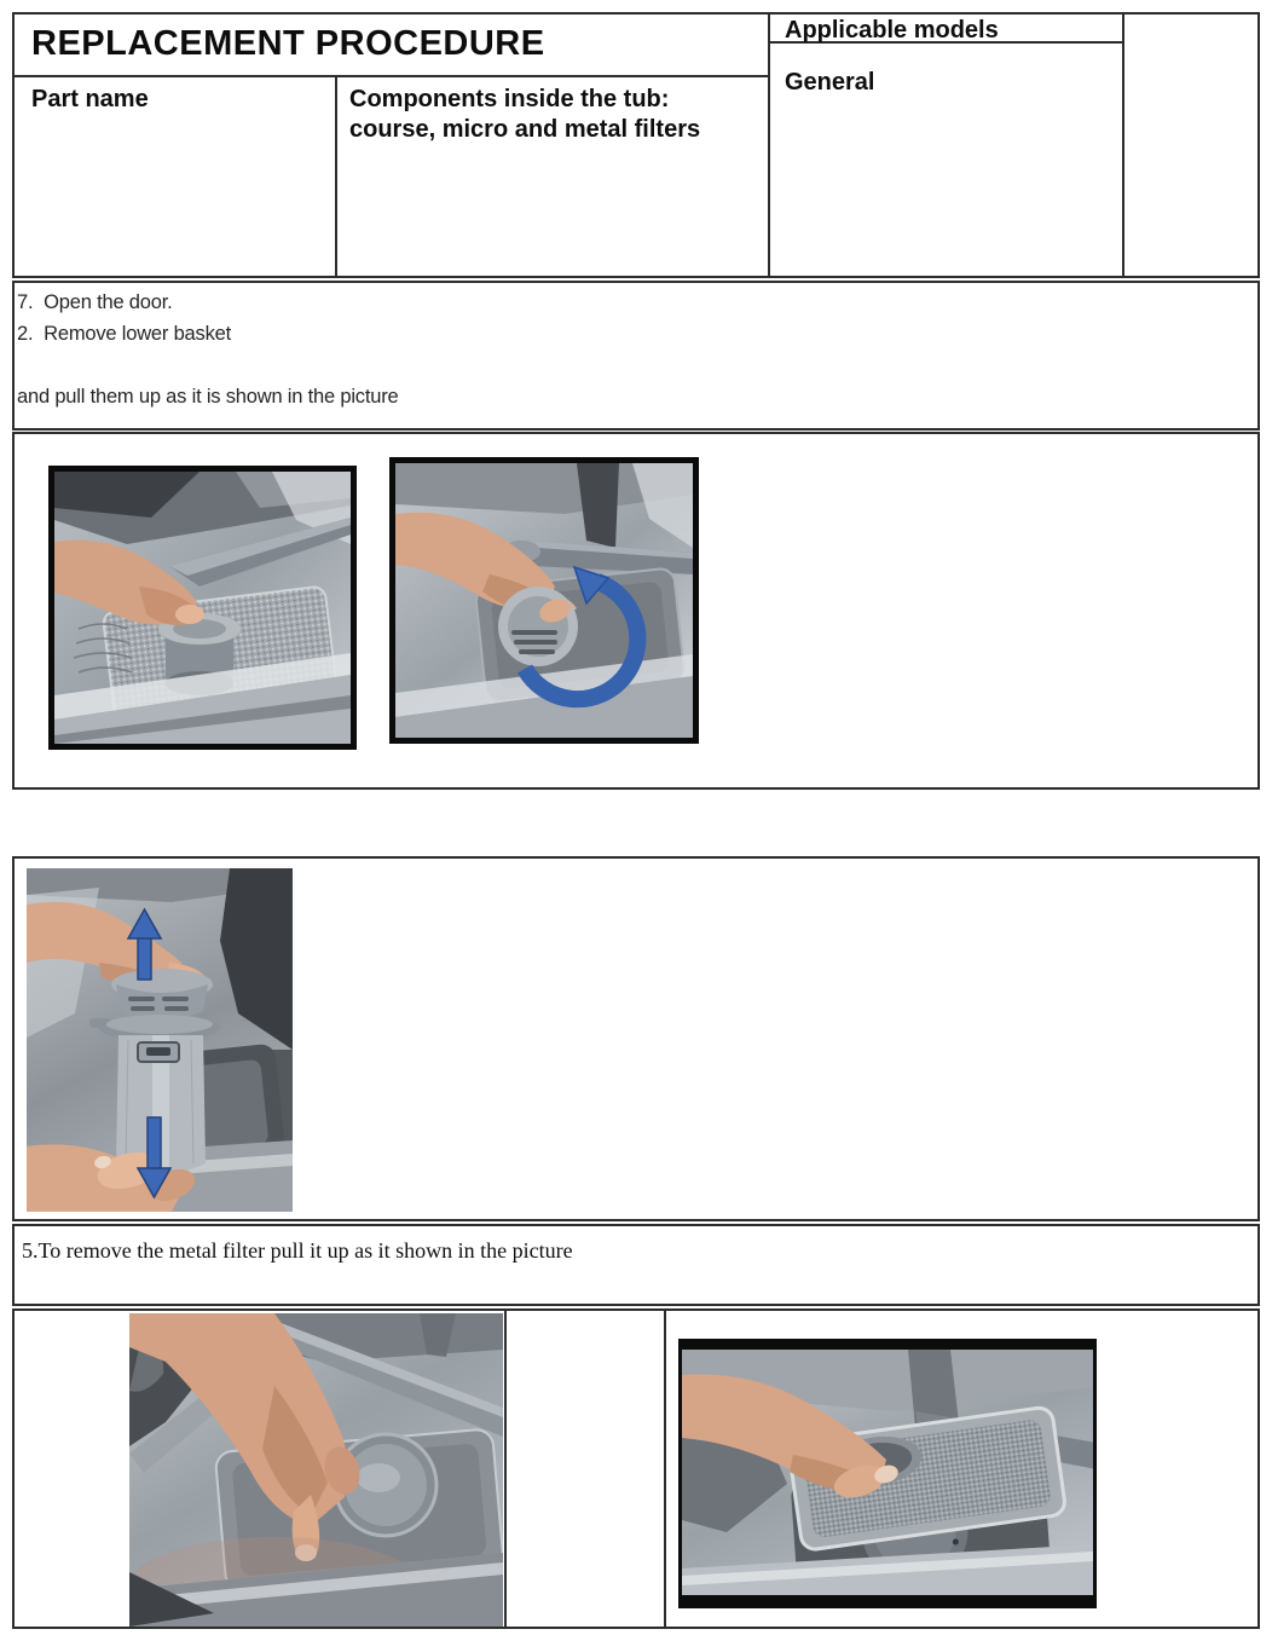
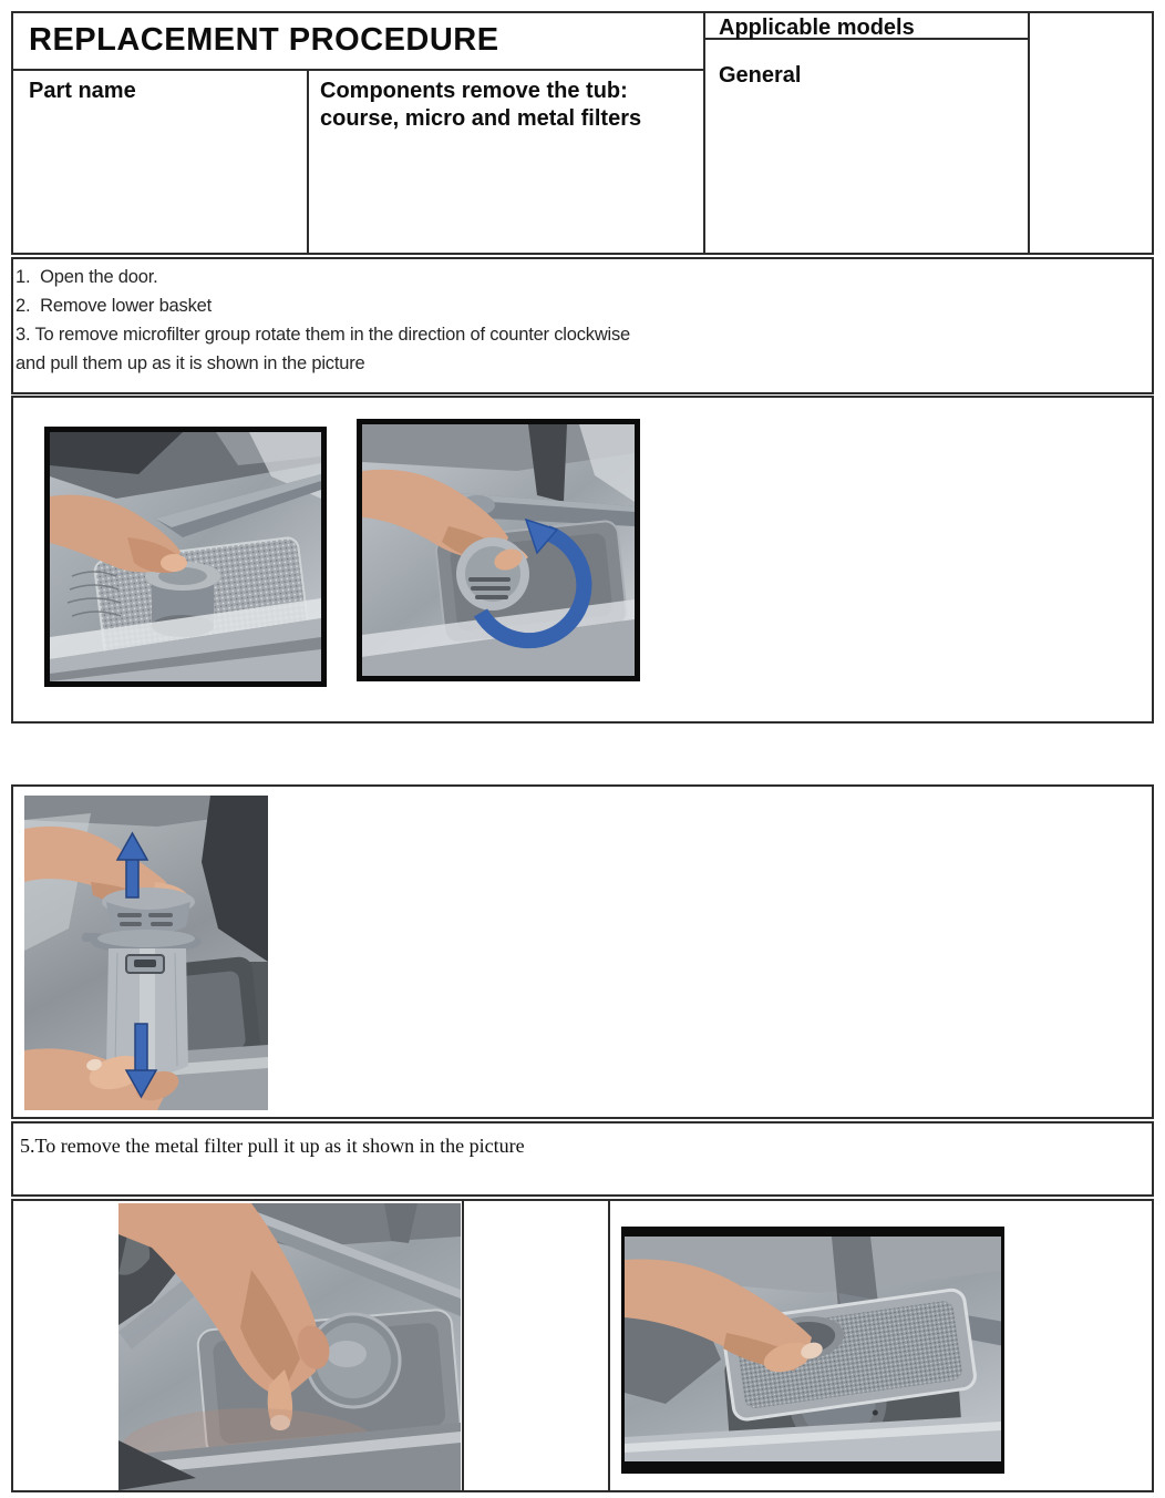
  REPLACEMENT PROCEDURE
  Part name
- Components inside the tub: course, micro and metal filters
+ Components remove the tub: course, micro and metal filters
  Applicable models
  General
- 7. Open the door.
+ 1. Open the door.
  2. Remove lower basket
+ 3. To remove microfilter group rotate them in the direction of counter clockwise
  and pull them up as it is shown in the picture
  5.To remove the metal filter pull it up as it shown in the picture
